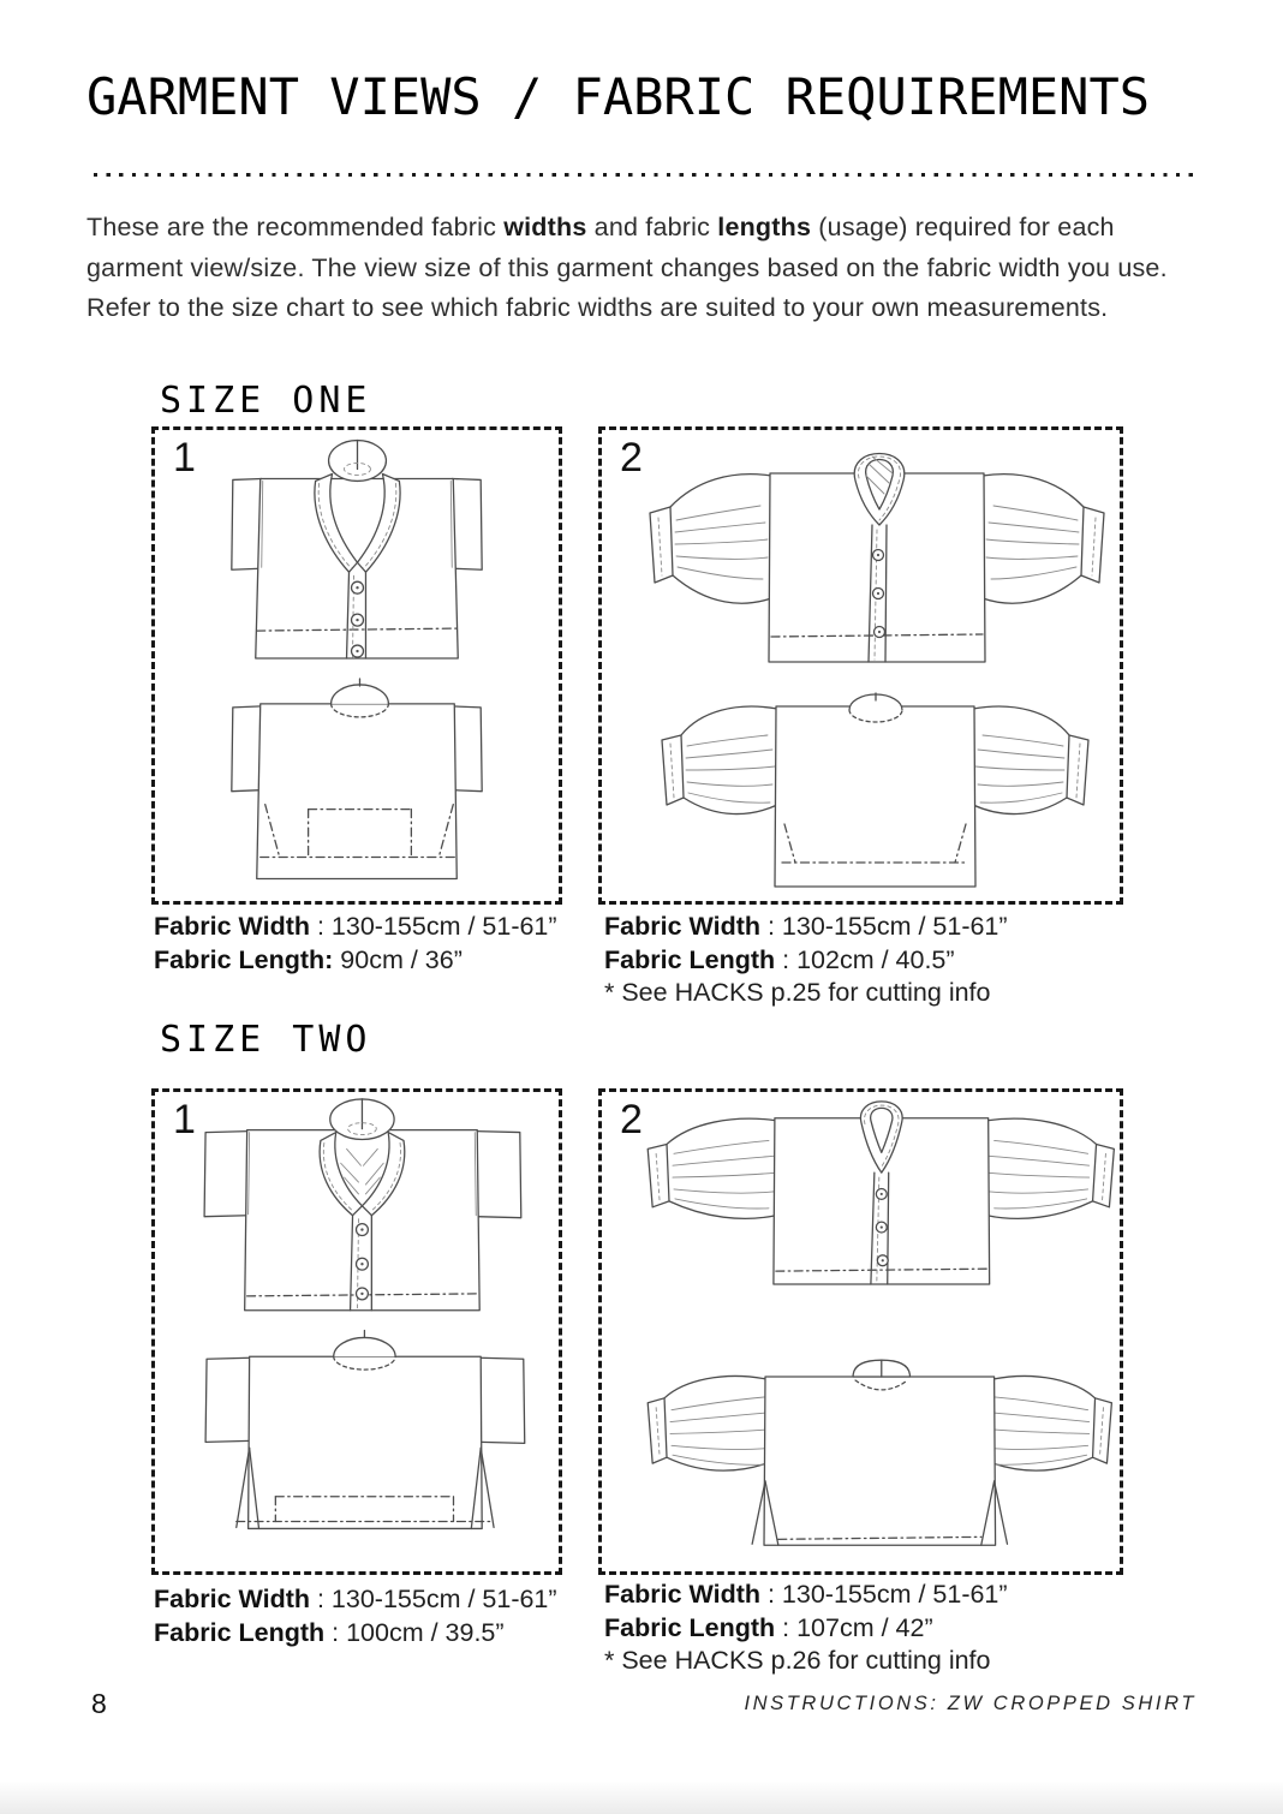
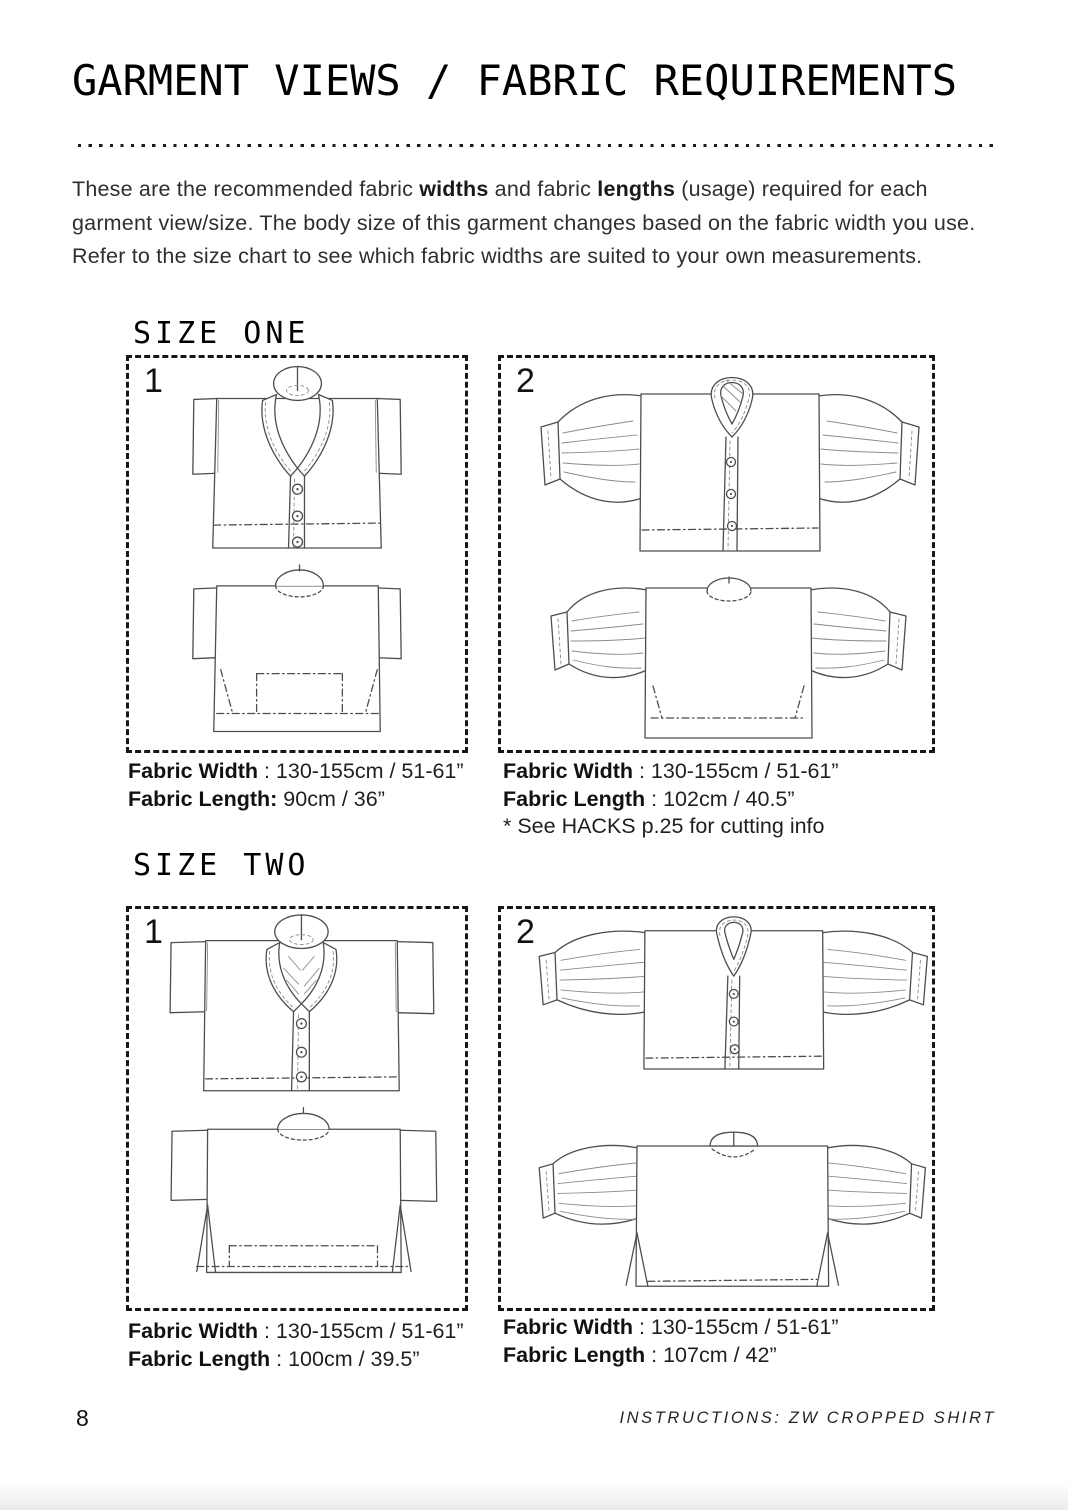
  GARMENT VIEWS / FABRIC REQUIREMENTS
- These are the recommended fabric widths and fabric lengths (usage) required for each garment view/size. The view size of this garment changes based on the fabric width you use. Refer to the size chart to see which fabric widths are suited to your own measurements.
+ These are the recommended fabric widths and fabric lengths (usage) required for each garment view/size. The body size of this garment changes based on the fabric width you use. Refer to the size chart to see which fabric widths are suited to your own measurements.
  SIZE ONE
  1
  2
  Fabric Width : 130-155cm / 51-61”
  Fabric Length: 90cm / 36”
  Fabric Width : 130-155cm / 51-61”
  Fabric Length : 102cm / 40.5”
  * See HACKS p.25 for cutting info
  SIZE TWO
  1
  2
  Fabric Width : 130-155cm / 51-61”
  Fabric Length : 100cm / 39.5”
  Fabric Width : 130-155cm / 51-61”
  Fabric Length : 107cm / 42”
- * See HACKS p.26 for cutting info
  8
  INSTRUCTIONS: ZW CROPPED SHIRT
